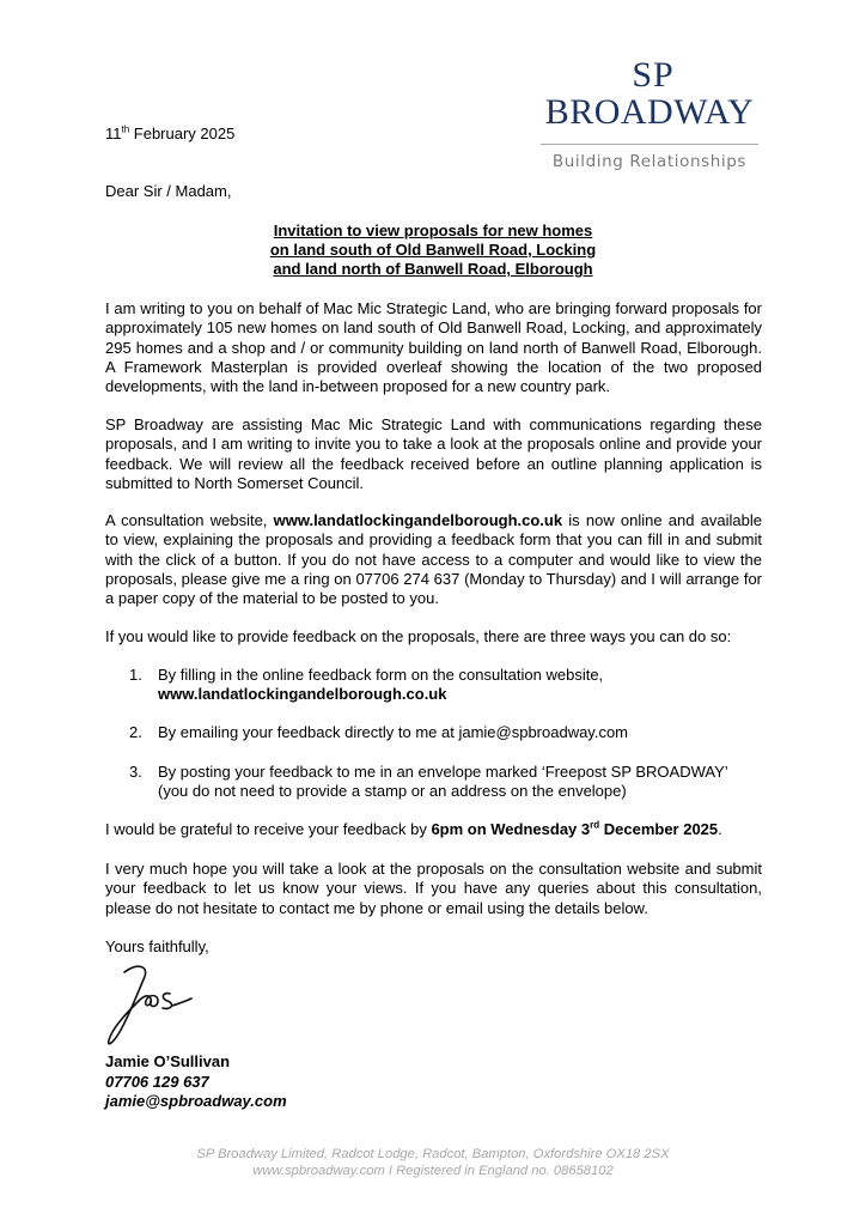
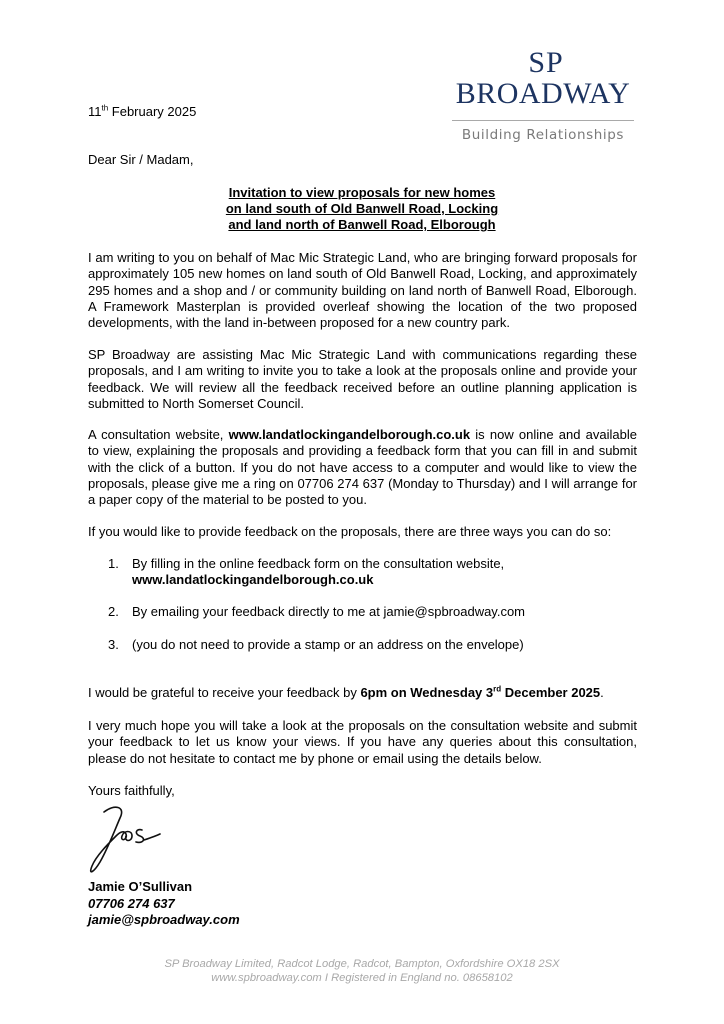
  SP
  BROADWAY
  Building Relationships
  11th February 2025
  Dear Sir / Madam,
  Invitation to view proposals for new homes
  on land south of Old Banwell Road, Locking
  and land north of Banwell Road, Elborough
  I am writing to you on behalf of Mac Mic Strategic Land, who are bringing forward proposals for approximately 105 new homes on land south of Old Banwell Road, Locking, and approximately 295 homes and a shop and / or community building on land north of Banwell Road, Elborough. A Framework Masterplan is provided overleaf showing the location of the two proposed developments, with the land in-between proposed for a new country park.
  SP Broadway are assisting Mac Mic Strategic Land with communications regarding these proposals, and I am writing to invite you to take a look at the proposals online and provide your feedback. We will review all the feedback received before an outline planning application is submitted to North Somerset Council.
  A consultation website, www.landatlockingandelborough.co.uk is now online and available to view, explaining the proposals and providing a feedback form that you can fill in and submit with the click of a button. If you do not have access to a computer and would like to view the proposals, please give me a ring on 07706 274 637 (Monday to Thursday) and I will arrange for a paper copy of the material to be posted to you.
  If you would like to provide feedback on the proposals, there are three ways you can do so:
  1.
  By filling in the online feedback form on the consultation website,
  www.landatlockingandelborough.co.uk
  2.
  By emailing your feedback directly to me at jamie@spbroadway.com
  3.
- By posting your feedback to me in an envelope marked ‘Freepost SP BROADWAY’
  (you do not need to provide a stamp or an address on the envelope)
  I would be grateful to receive your feedback by 6pm on Wednesday 3rd December 2025.
  I very much hope you will take a look at the proposals on the consultation website and submit your feedback to let us know your views. If you have any queries about this consultation, please do not hesitate to contact me by phone or email using the details below.
  Yours faithfully,
  Jamie O’Sullivan
- 07706 129 637
+ 07706 274 637
  jamie@spbroadway.com
  SP Broadway Limited, Radcot Lodge, Radcot, Bampton, Oxfordshire OX18 2SX
  www.spbroadway.com I Registered in England no. 08658102
